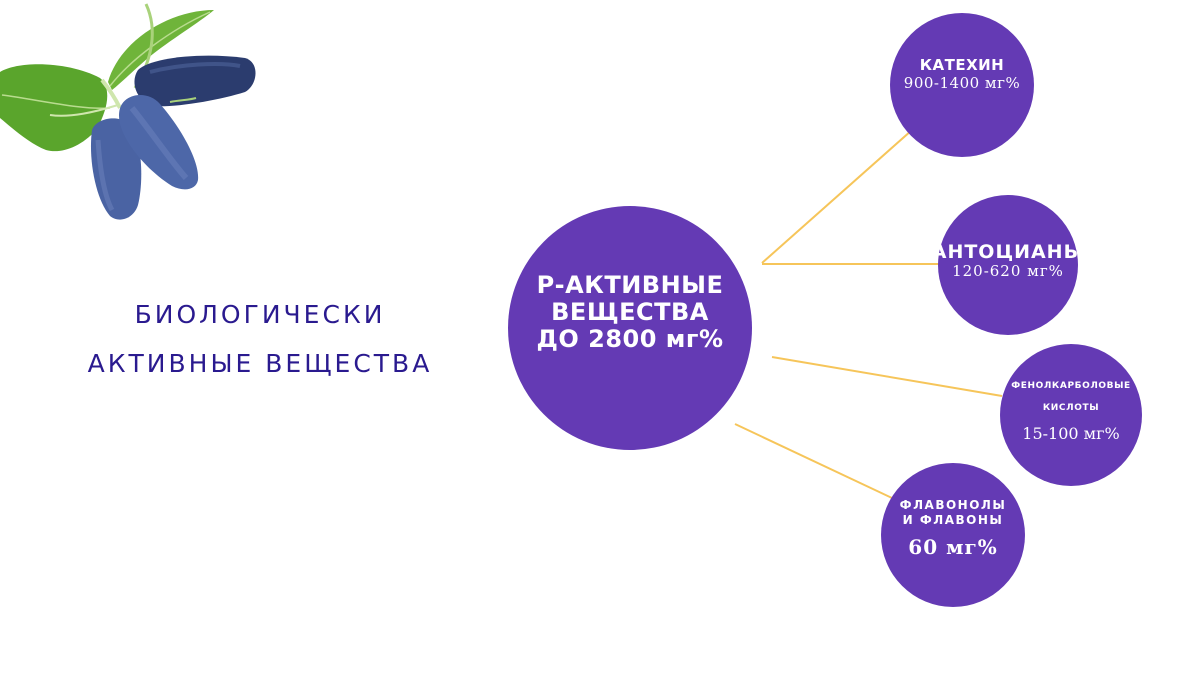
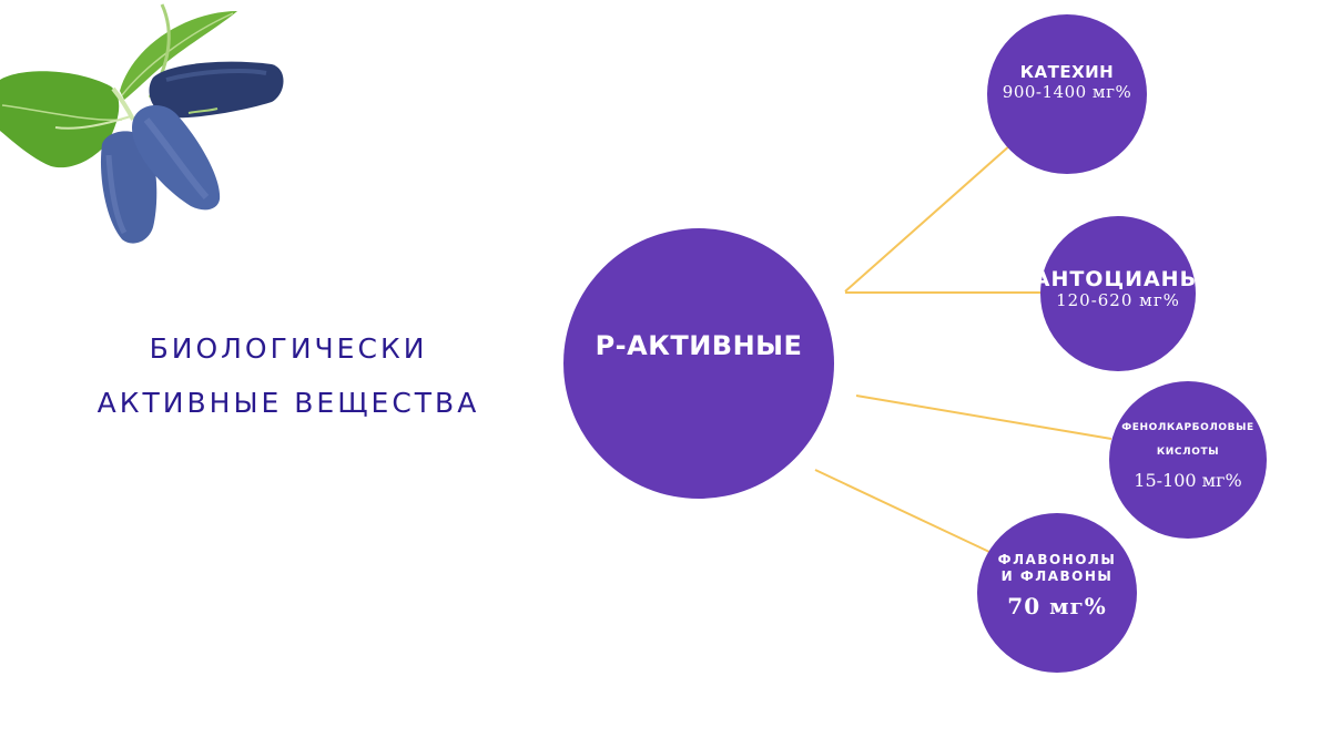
  БИОЛОГИЧЕСКИ
  АКТИВНЫЕ ВЕЩЕСТВА
  Р-АКТИВНЫЕ
- ВЕЩЕСТВА
- ДО 2800 мг%
  КАТЕХИН
  900-1400 мг%
  АНТОЦИАНЫ
  120-620 мг%
  ФЕНОЛКАРБОЛОВЫЕ
  КИСЛОТЫ
  15-100 мг%
  ФЛАВОНОЛЫ
  И ФЛАВОНЫ
- 60 мг%
+ 70 мг%
